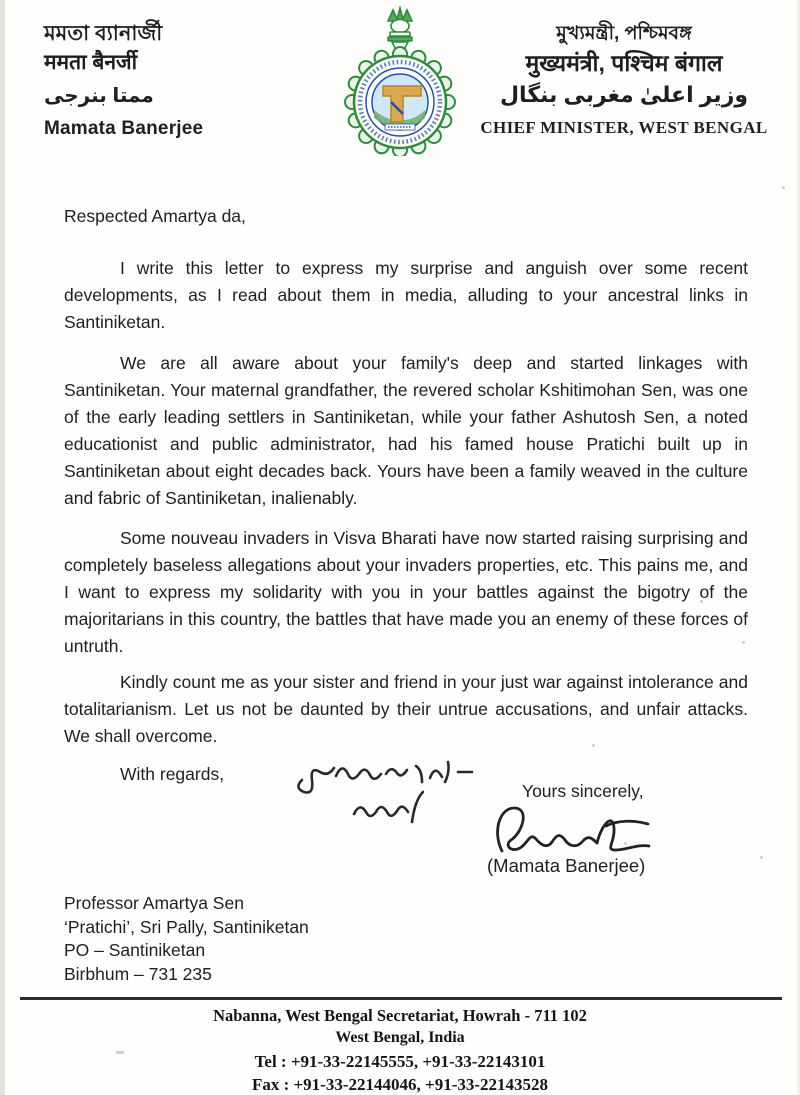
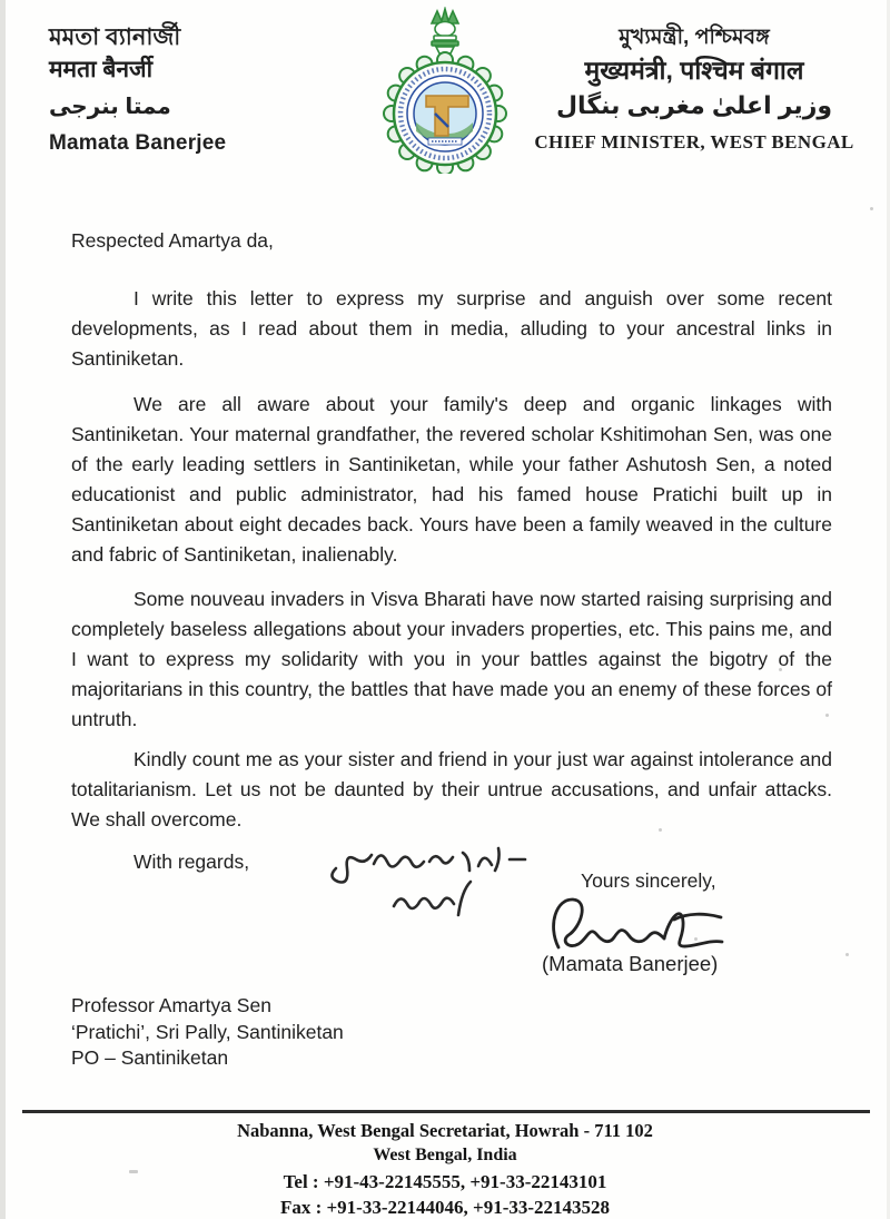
  মমতা ব্যানার্জী
  ममता बैनर्जी
  ممتا بنرجی
  Mamata Banerjee
  মুখ্যমন্ত্রী, পশ্চিমবঙ্গ
  मुख्यमंत्री, पश्चिम बंगाल
  وزیر اعلیٰ مغربی بنگال
  CHIEF MINISTER, WEST BENGAL
  Respected Amartya da,
  I write this letter to express my surprise and anguish over some recent developments, as I read about them in media, alluding to your ancestral links in Santiniketan.
- We are all aware about your family's deep and started linkages with Santiniketan. Your maternal grandfather, the revered scholar Kshitimohan Sen, was one of the early leading settlers in Santiniketan, while your father Ashutosh Sen, a noted educationist and public administrator, had his famed house Pratichi built up in Santiniketan about eight decades back. Yours have been a family weaved in the culture and fabric of Santiniketan, inalienably.
+ We are all aware about your family's deep and organic linkages with Santiniketan. Your maternal grandfather, the revered scholar Kshitimohan Sen, was one of the early leading settlers in Santiniketan, while your father Ashutosh Sen, a noted educationist and public administrator, had his famed house Pratichi built up in Santiniketan about eight decades back. Yours have been a family weaved in the culture and fabric of Santiniketan, inalienably.
  Some nouveau invaders in Visva Bharati have now started raising surprising and completely baseless allegations about your invaders properties, etc. This pains me, and I want to express my solidarity with you in your battles against the bigotry of the majoritarians in this country, the battles that have made you an enemy of these forces of untruth.
  Kindly count me as your sister and friend in your just war against intolerance and totalitarianism. Let us not be daunted by their untrue accusations, and unfair attacks. We shall overcome.
  With regards,
  Yours sincerely,
  (Mamata Banerjee)
  Professor Amartya Sen
  ‘Pratichi’, Sri Pally, Santiniketan
  PO – Santiniketan
- Birbhum – 731 235
  Nabanna, West Bengal Secretariat, Howrah - 711 102
  West Bengal, India
- Tel : +91-33-22145555, +91-33-22143101
+ Tel : +91-43-22145555, +91-33-22143101
  Fax : +91-33-22144046, +91-33-22143528
